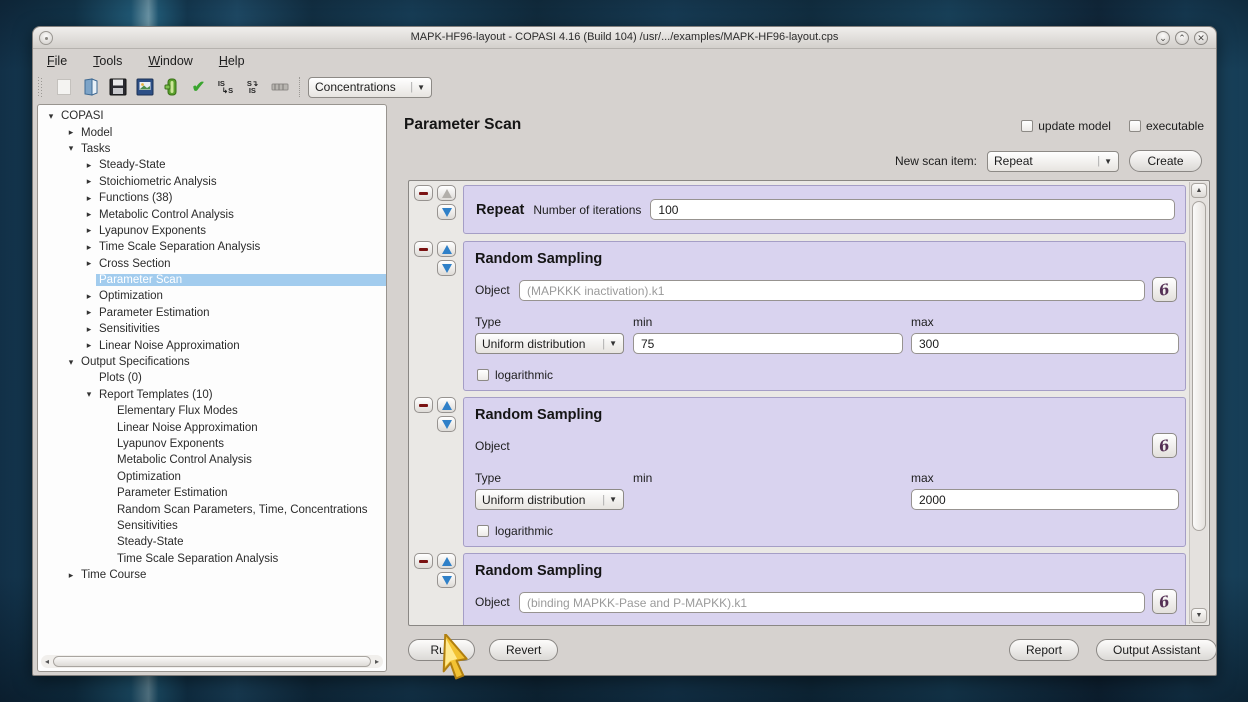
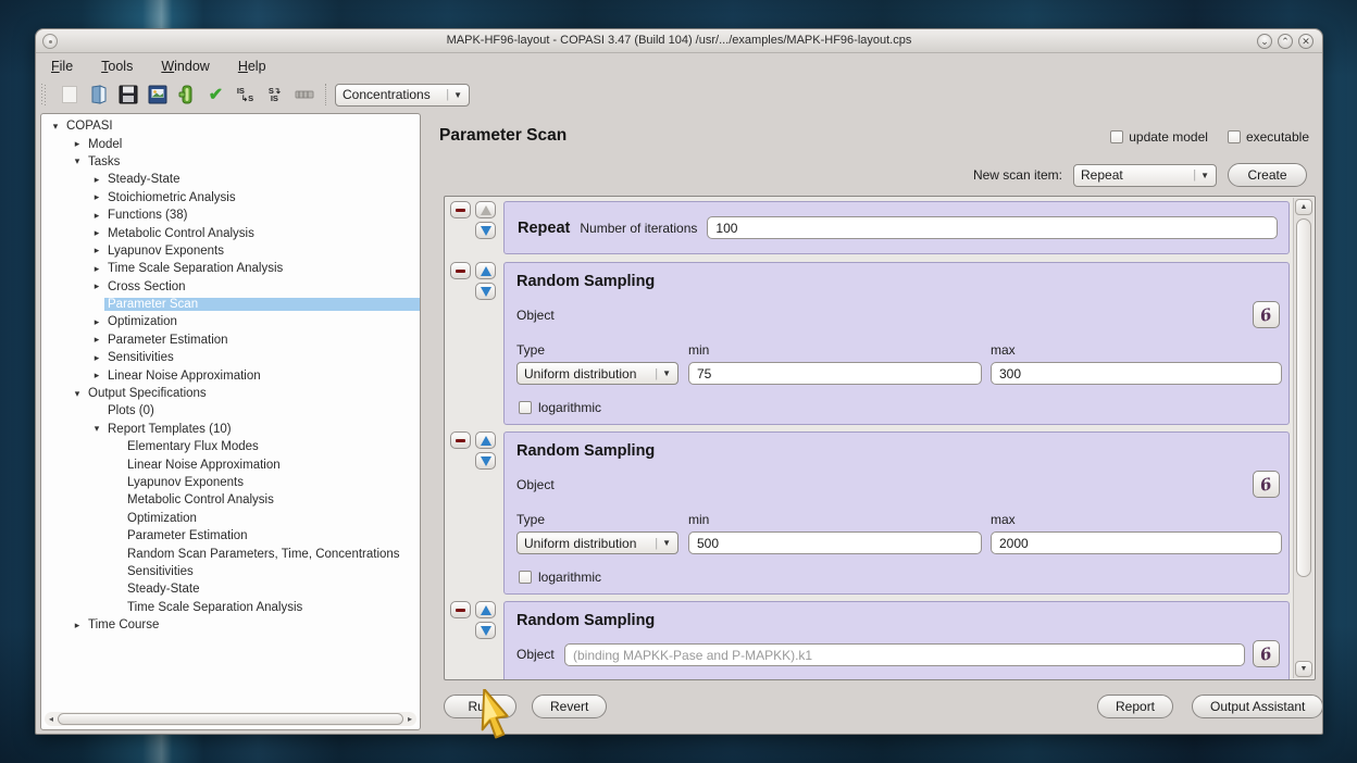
- MAPK-HF96-layout - COPASI 4.16 (Build 104) /usr/.../examples/MAPK-HF96-layout.cps
+ MAPK-HF96-layout - COPASI 3.47 (Build 104) /usr/.../examples/MAPK-HF96-layout.cps
  ⌄
  ⌃
  ✕
  File
  Tools
  Window
  Help
  ✔
  IS
  ↳S
  S↴
  IS
  Concentrations
  |
  ▼
  ▾
  COPASI
  ▸
  Model
  ▾
  Tasks
  ▸
  Steady-State
  ▸
  Stoichiometric Analysis
  ▸
  Functions (38)
  ▸
  Metabolic Control Analysis
  ▸
  Lyapunov Exponents
  ▸
  Time Scale Separation Analysis
  ▸
  Cross Section
  Parameter Scan
  ▸
  Optimization
  ▸
  Parameter Estimation
  ▸
  Sensitivities
  ▸
  Linear Noise Approximation
  ▾
  Output Specifications
  Plots (0)
  ▾
  Report Templates (10)
  Elementary Flux Modes
  Linear Noise Approximation
  Lyapunov Exponents
  Metabolic Control Analysis
  Optimization
  Parameter Estimation
  Random Scan Parameters, Time, Concentrations
  Sensitivities
  Steady-State
  Time Scale Separation Analysis
  ▸
  Time Course
  ◂
  ▸
  Parameter Scan
  update model
  executable
  New scan item:
  Repeat
  |
  ▼
  Create
  Repeat
  Number of iterations
  100
  Random Sampling
  Object
- (MAPKKK inactivation).k1
  Type
  min
  max
  Uniform distribution
  |
  ▼
  75
  300
  logarithmic
  Random Sampling
  Object
  Type
  min
  max
  Uniform distribution
  |
  ▼
+ 500
  2000
  logarithmic
  Random Sampling
  Object
  (binding MAPKK-Pase and P-MAPKK).k1
  Revert
  Report
  Output Assistant
